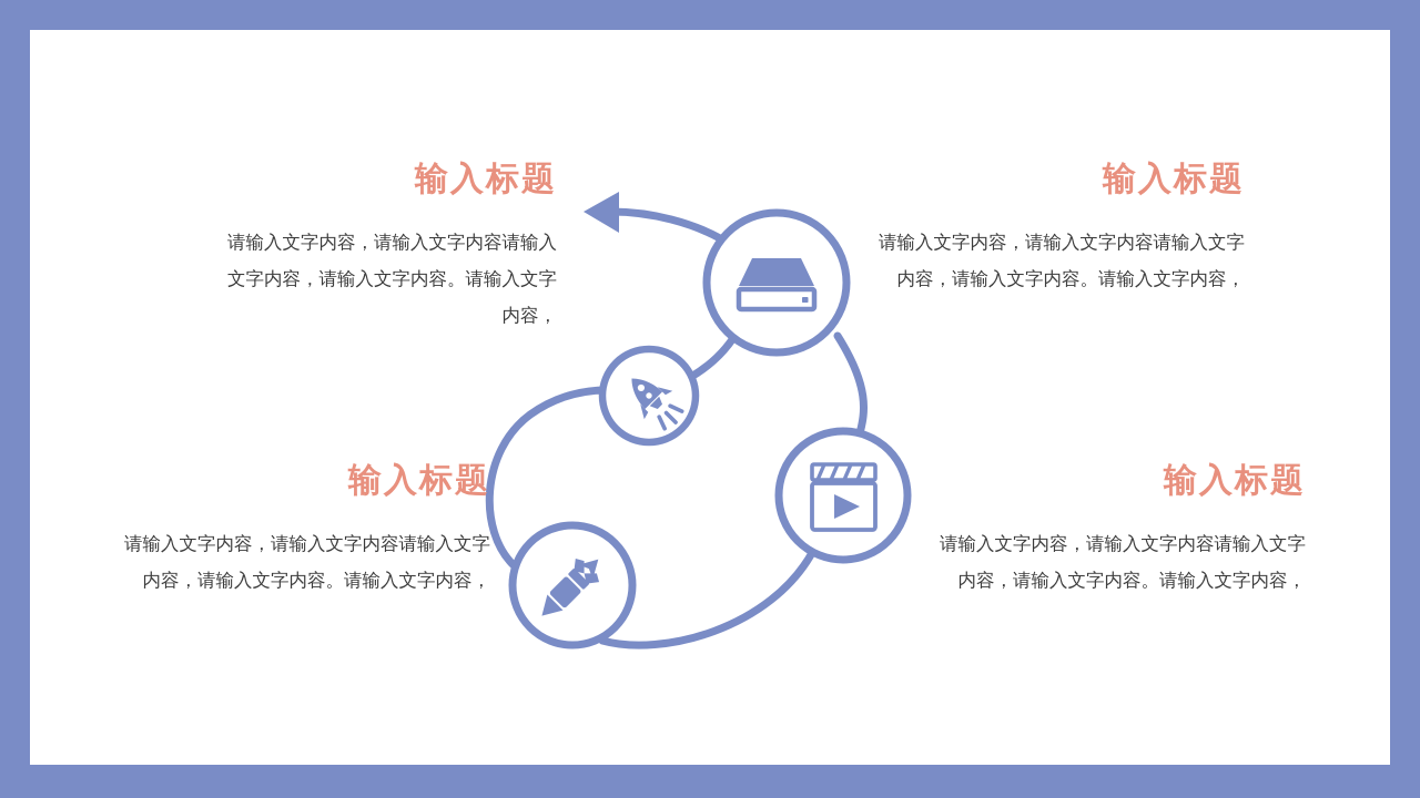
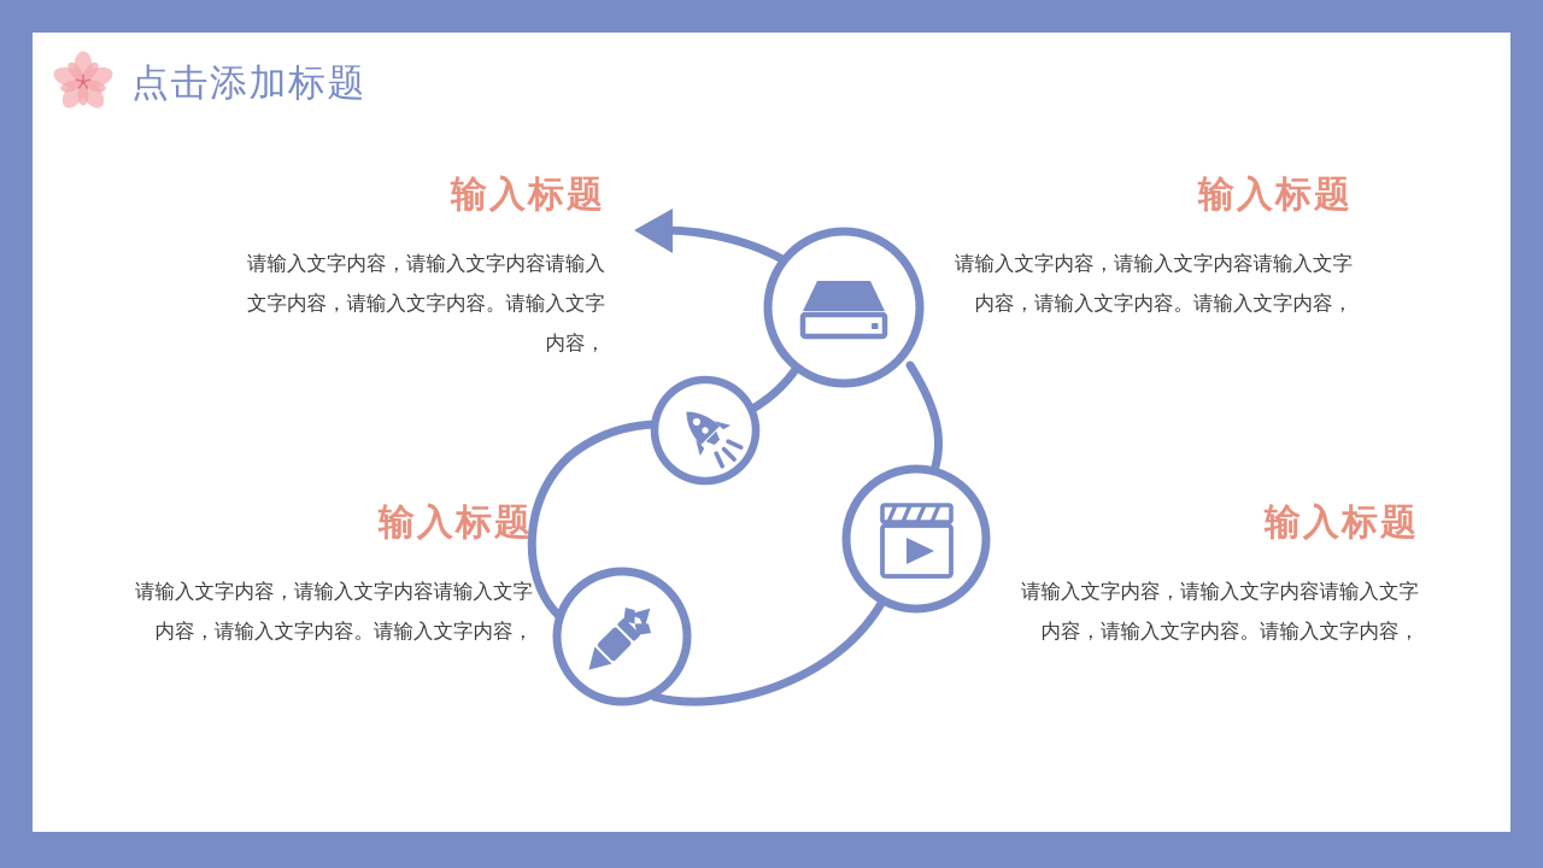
+ 点击添加标题
  输入标题
  请输入文字内容，请输入文字内容请输入文字内容，请输入文字内容。请输入文字内容，
  输入标题
  请输入文字内容，请输入文字内容请输入文字内容，请输入文字内容。请输入文字内容，
  输入标题
  请输入文字内容，请输入文字内容请输入文字内容，请输入文字内容。请输入文字内容，
  输入标题
  请输入文字内容，请输入文字内容请输入文字内容，请输入文字内容。请输入文字内容，
